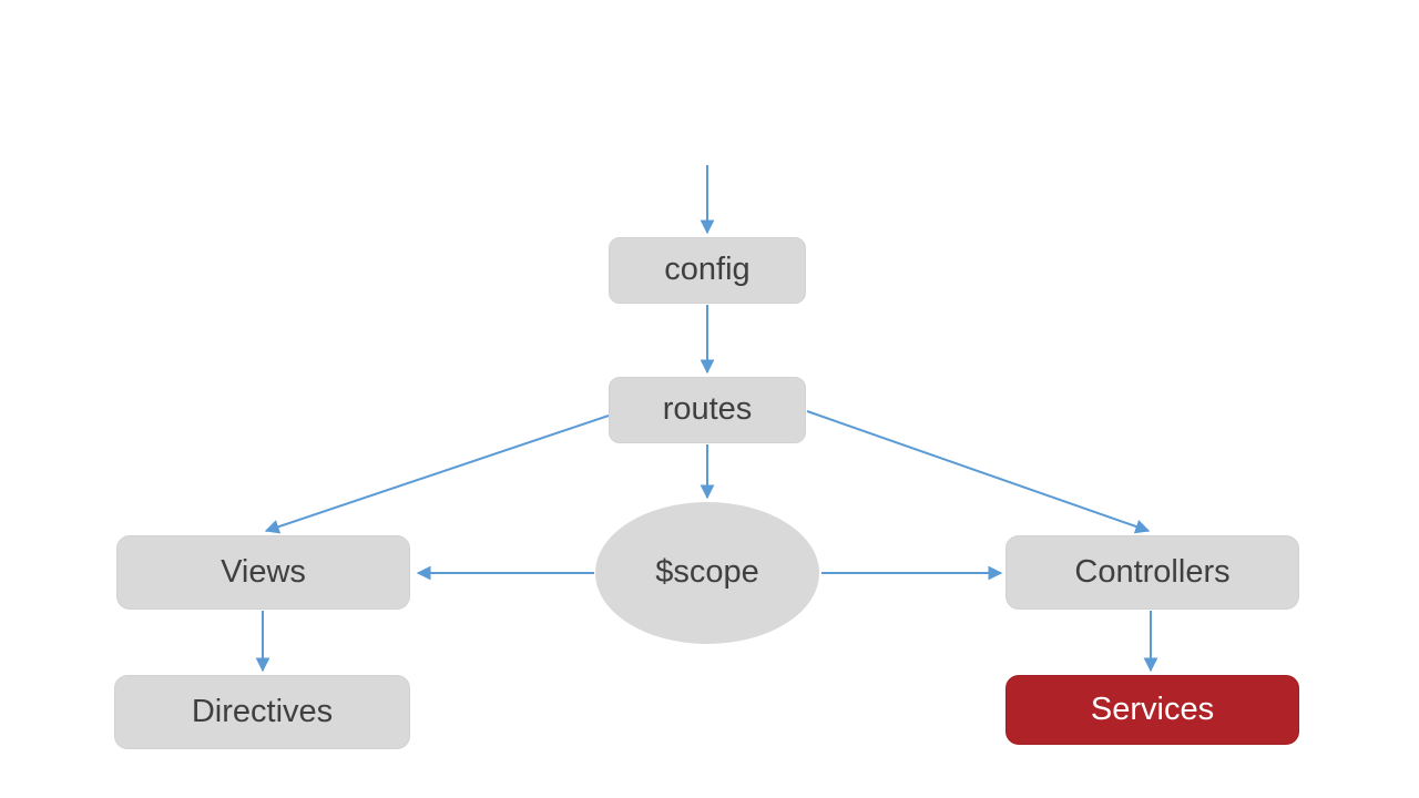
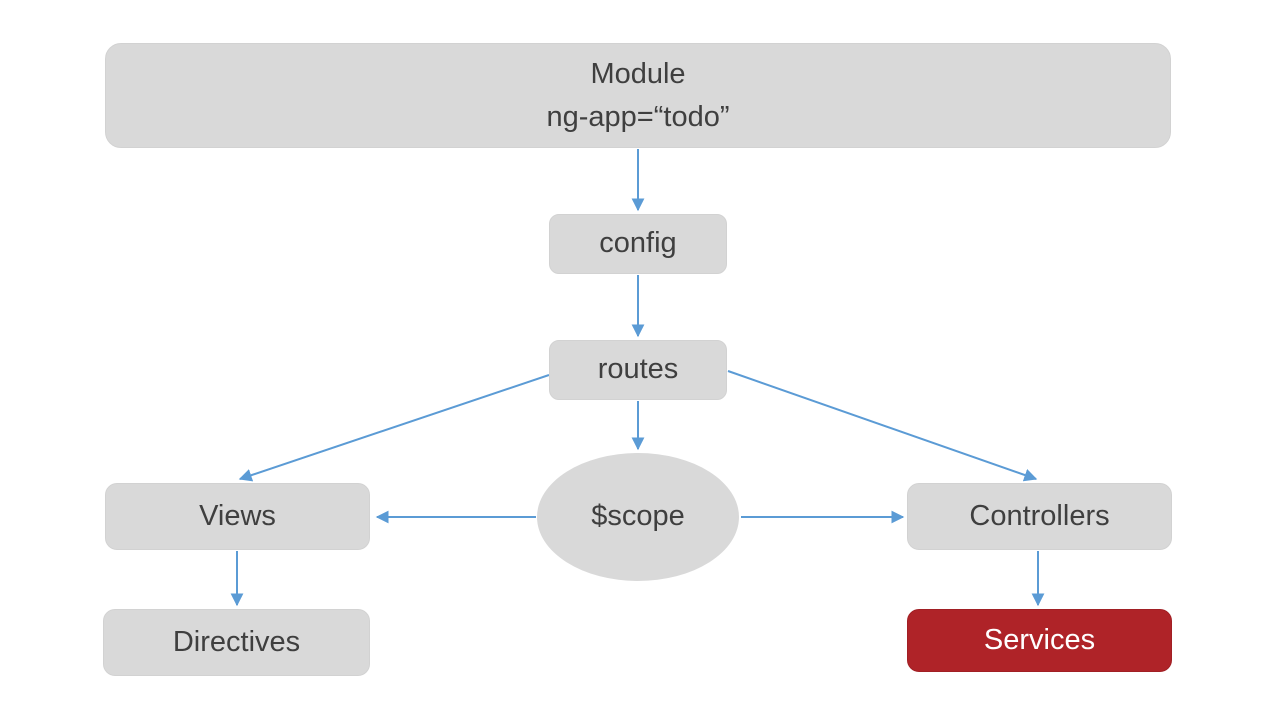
+ Module
+ ng-app=“todo”
  config
  routes
  Views
  $scope
  Controllers
  Directives
  Services
